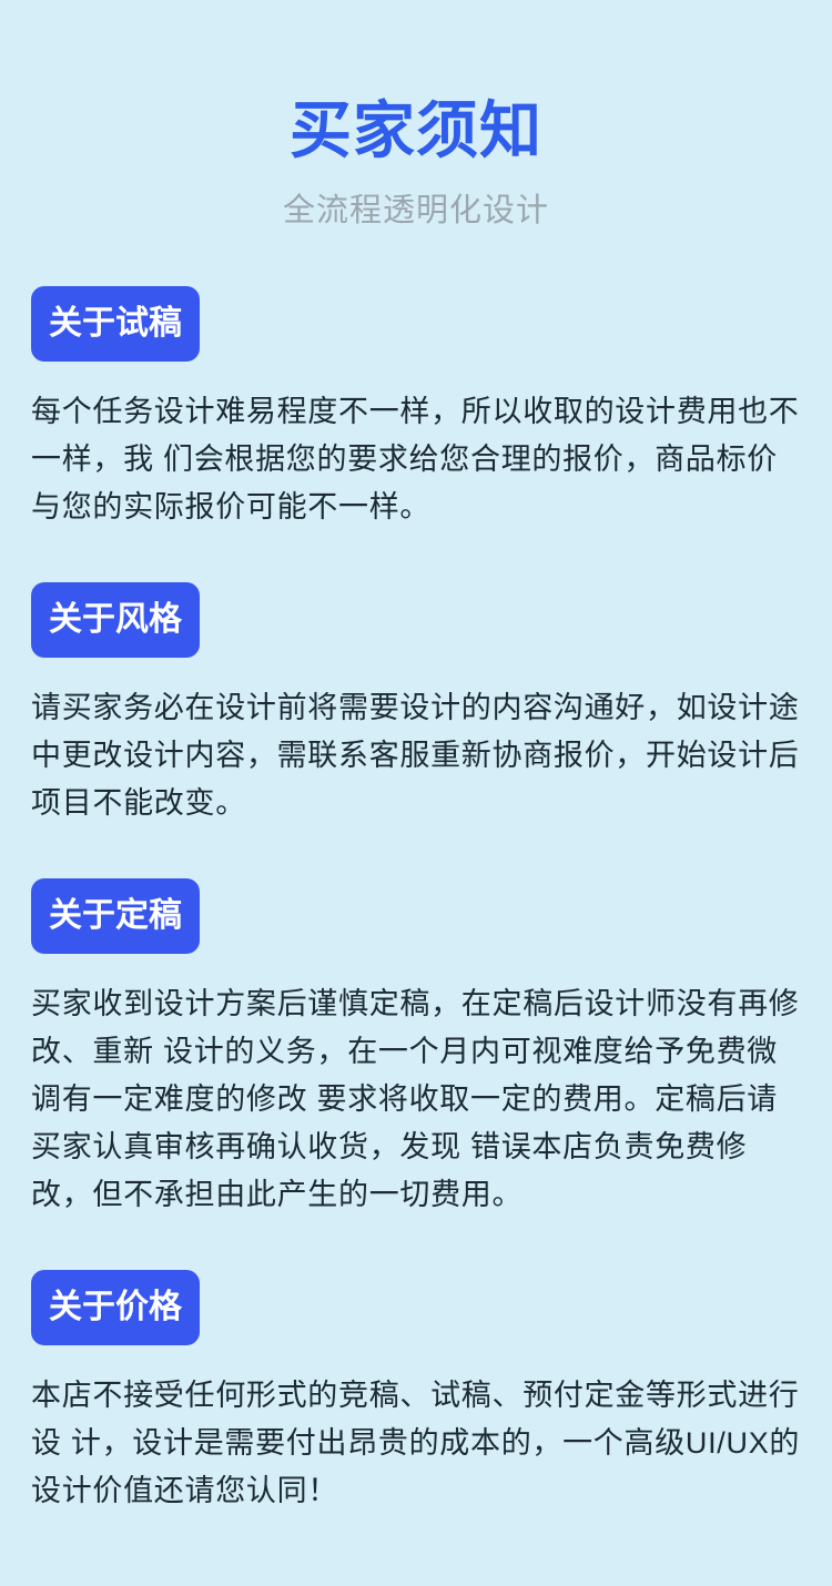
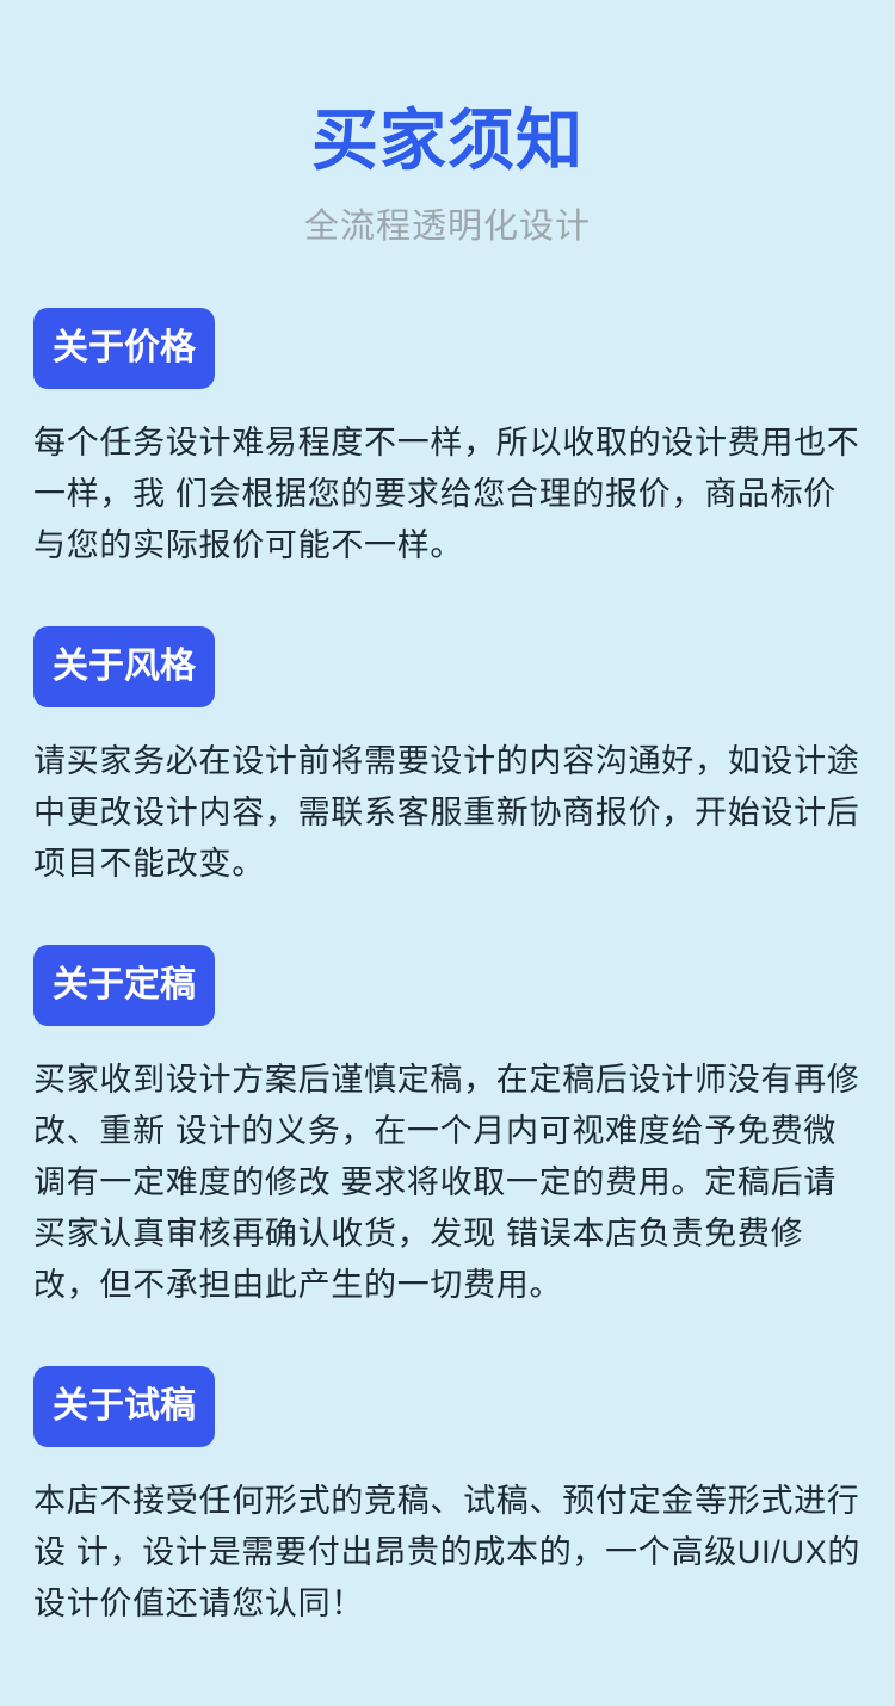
  买家须知
  全流程透明化设计
- 关于试稿
+ 关于价格
  每个任务设计难易程度不一样，所以收取的设计费用也不
  一样，我 们会根据您的要求给您合理的报价，商品标价
  与您的实际报价可能不一样。
  关于风格
  请买家务必在设计前将需要设计的内容沟通好，如设计途
  中更改设计内容，需联系客服重新协商报价，开始设计后
  项目不能改变。
  关于定稿
  买家收到设计方案后谨慎定稿，在定稿后设计师没有再修
  改、重新 设计的义务，在一个月内可视难度给予免费微
  调有一定难度的修改 要求将收取一定的费用。定稿后请
  买家认真审核再确认收货，发现 错误本店负责免费修
  改，但不承担由此产生的一切费用。
- 关于价格
+ 关于试稿
  本店不接受任何形式的竞稿、试稿、预付定金等形式进行
  设 计，设计是需要付出昂贵的成本的，一个高级UI/UX的
  设计价值还请您认同！
